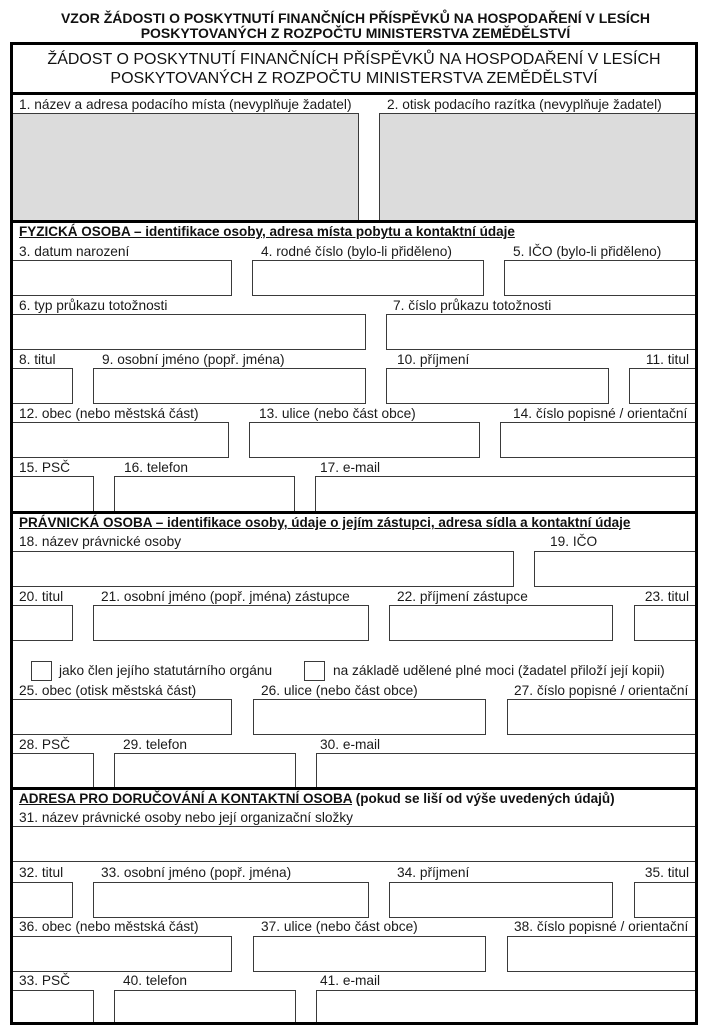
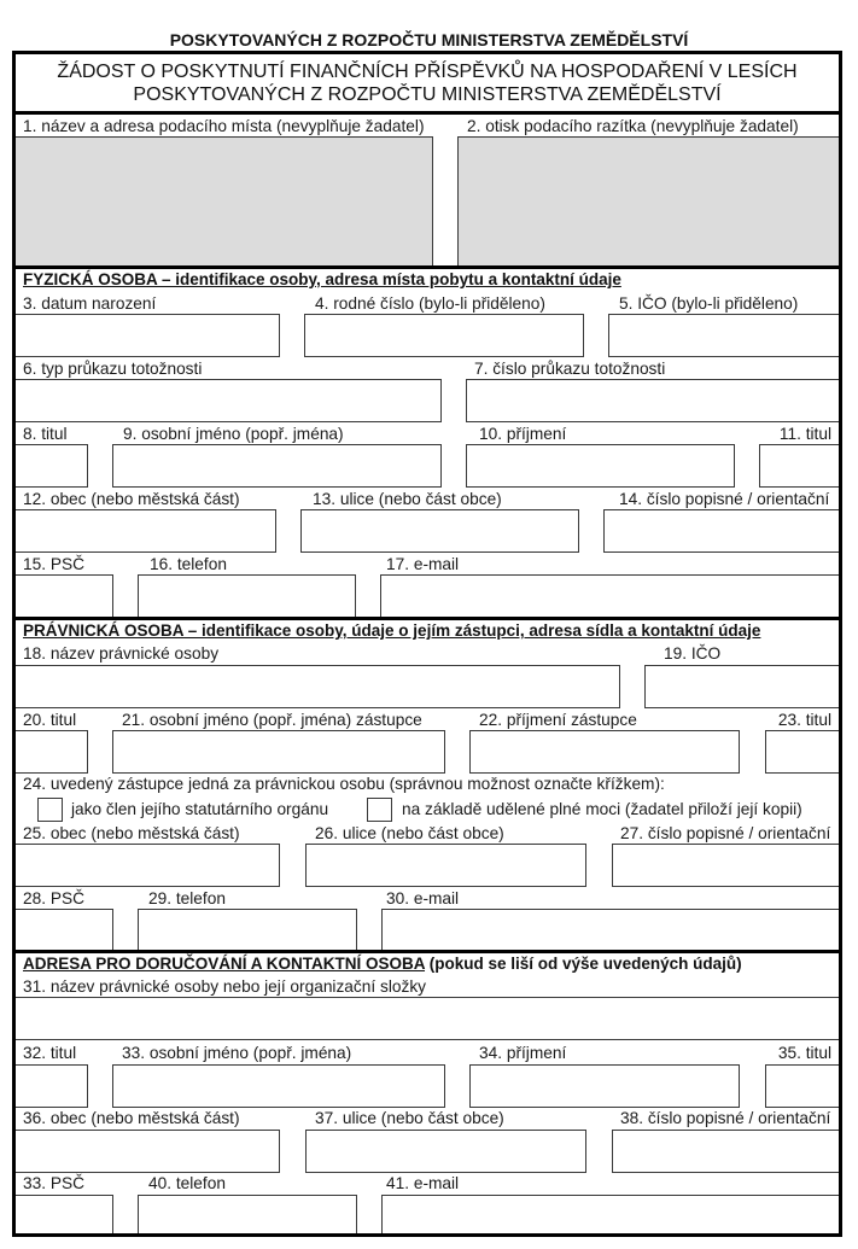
- VZOR ŽÁDOSTI O POSKYTNUTÍ FINANČNÍCH PŘÍSPĚVKŮ NA HOSPODAŘENÍ V LESÍCH
  POSKYTOVANÝCH Z ROZPOČTU MINISTERSTVA ZEMĚDĚLSTVÍ
  ŽÁDOST O POSKYTNUTÍ FINANČNÍCH PŘÍSPĚVKŮ NA HOSPODAŘENÍ V LESÍCH
  POSKYTOVANÝCH Z ROZPOČTU MINISTERSTVA ZEMĚDĚLSTVÍ
  1. název a adresa podacího místa (nevyplňuje žadatel)
  2. otisk podacího razítka (nevyplňuje žadatel)
  FYZICKÁ OSOBA – identifikace osoby, adresa místa pobytu a kontaktní údaje
  3. datum narození
  4. rodné číslo (bylo-li přiděleno)
  5. IČO (bylo-li přiděleno)
  6. typ průkazu totožnosti
  7. číslo průkazu totožnosti
  8. titul
  9. osobní jméno (popř. jména)
  10. příjmení
  11. titul
  12. obec (nebo městská část)
  13. ulice (nebo část obce)
  14. číslo popisné / orientační
  15. PSČ
  16. telefon
  17. e-mail
  PRÁVNICKÁ OSOBA – identifikace osoby, údaje o jejím zástupci, adresa sídla a kontaktní údaje
  18. název právnické osoby
  19. IČO
  20. titul
  21. osobní jméno (popř. jména) zástupce
  22. příjmení zástupce
  23. titul
+ 24. uvedený zástupce jedná za právnickou osobu (správnou možnost označte křížkem):
  jako člen jejího statutárního orgánu
  na základě udělené plné moci (žadatel přiloží její kopii)
- 25. obec (otisk městská část)
+ 25. obec (nebo městská část)
  26. ulice (nebo část obce)
  27. číslo popisné / orientační
  28. PSČ
  29. telefon
  30. e-mail
  ADRESA PRO DORUČOVÁNÍ A KONTAKTNÍ OSOBA (pokud se liší od výše uvedených údajů)
  31. název právnické osoby nebo její organizační složky
  32. titul
  33. osobní jméno (popř. jména)
  34. příjmení
  35. titul
  36. obec (nebo městská část)
  37. ulice (nebo část obce)
  38. číslo popisné / orientační
  33. PSČ
  40. telefon
  41. e-mail
